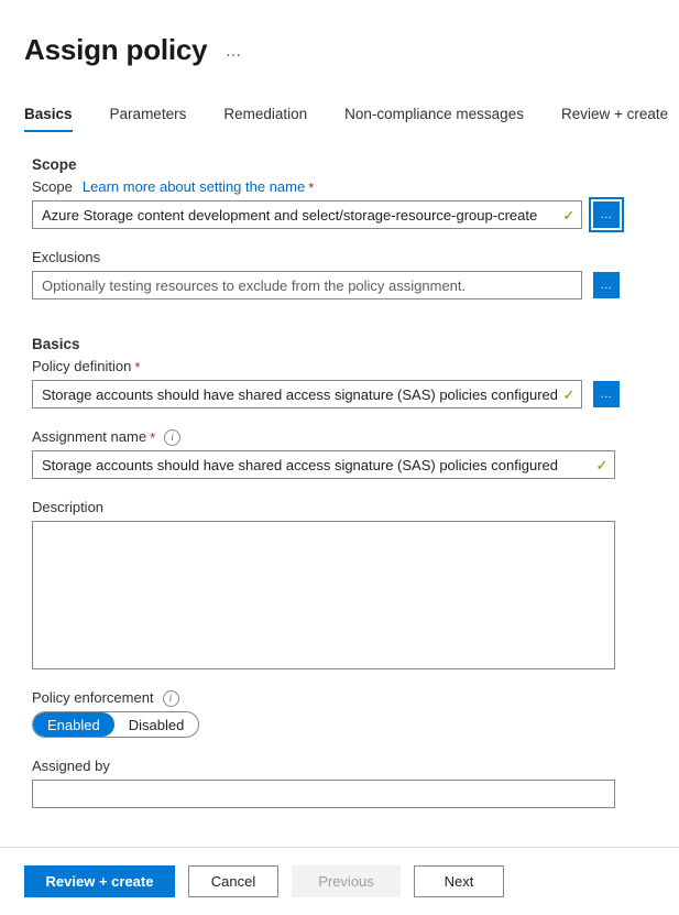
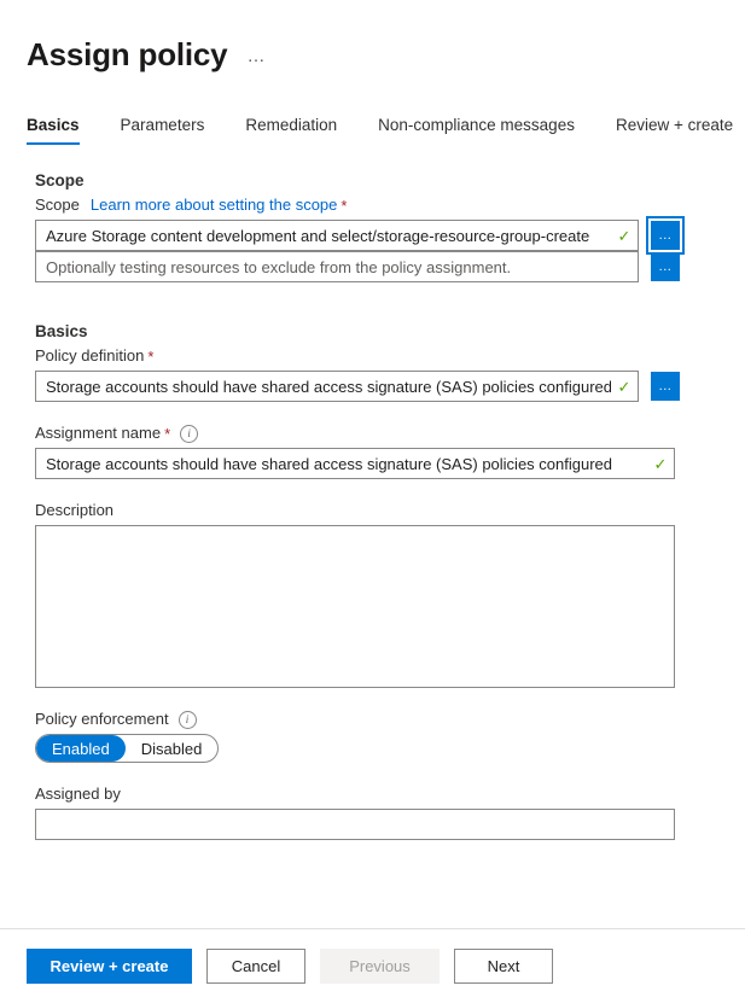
  Assign policy
  …
  Basics
  Parameters
  Remediation
  Non-compliance messages
  Review + create
  Scope
  Scope
- Learn more about setting the name
+ Learn more about setting the scope
  *
  Azure Storage content development and select/storage-resource-group-create
  ✓
  ...
- Exclusions
  Optionally testing resources to exclude from the policy assignment.
  ...
  Basics
  Policy definition
  *
  Storage accounts should have shared access signature (SAS) policies configured
  ✓
  ...
  Assignment name
  *
  i
  Storage accounts should have shared access signature (SAS) policies configured
  ✓
  Description
  Policy enforcement
  i
  Enabled
  Disabled
  Assigned by
  Review + create
  Cancel
  Previous
  Next
